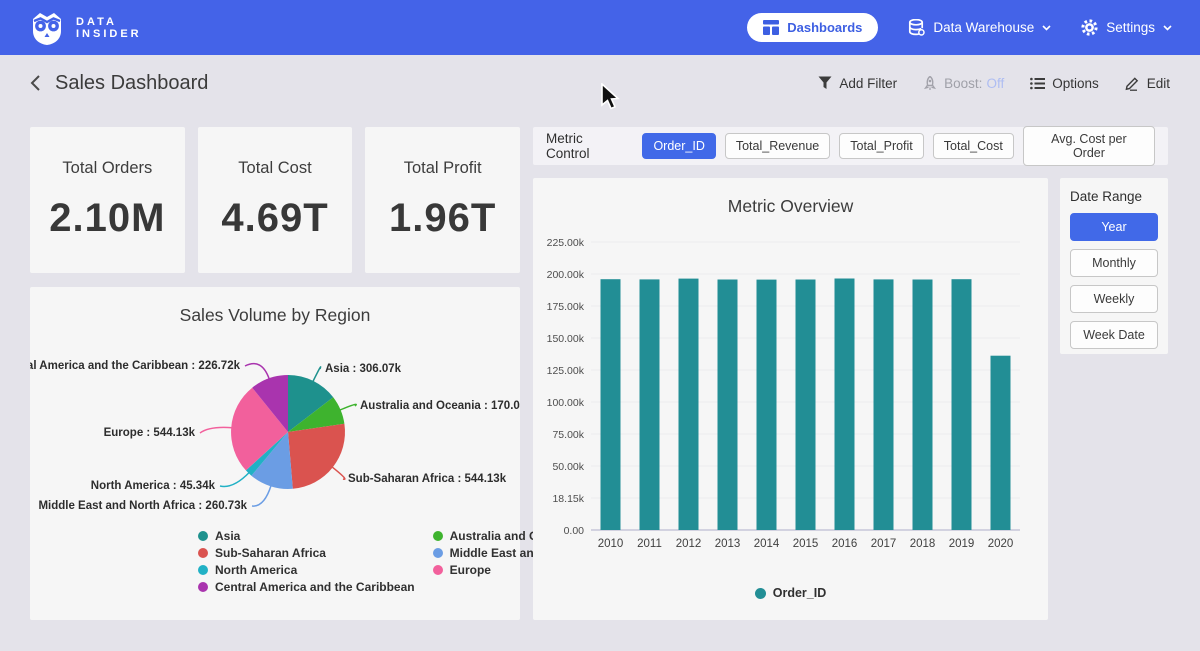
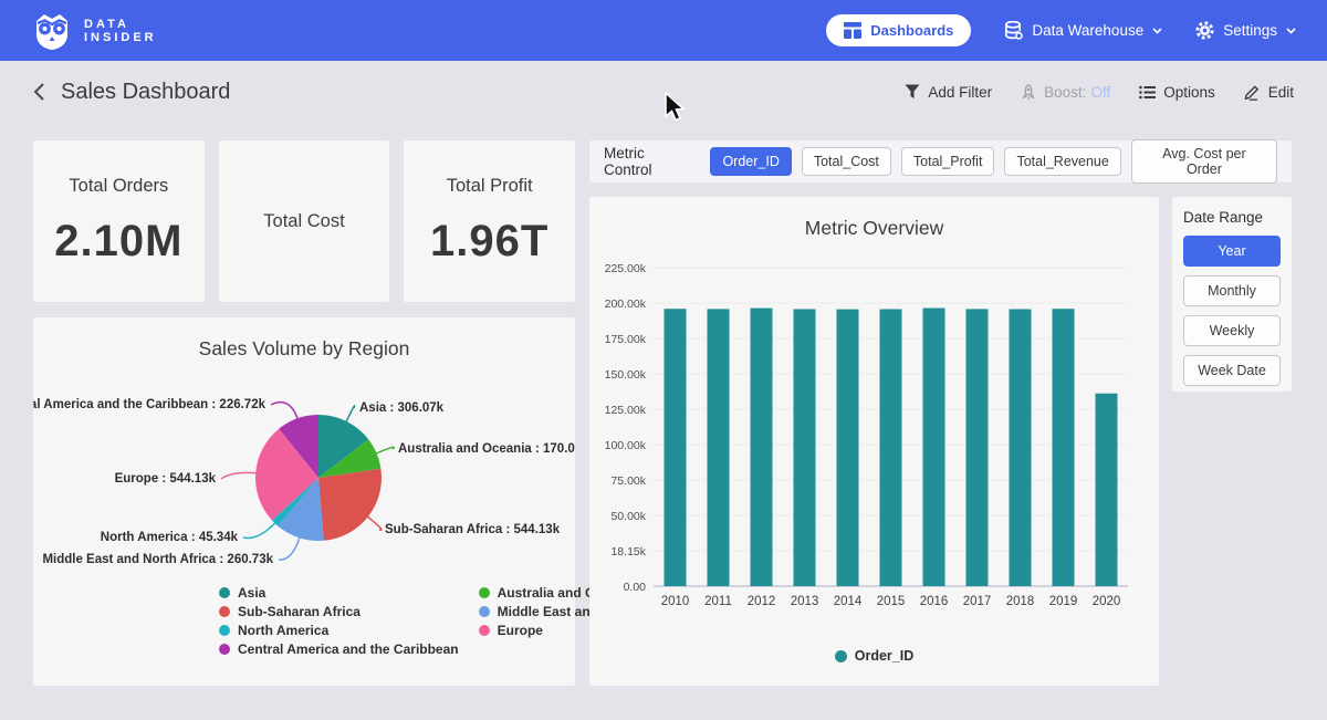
  DATA
  INSIDER
  Dashboards
  Data Warehouse
  Settings
  Sales Dashboard
  Add Filter
  Boost:
  Off
  Options
  Edit
  Total Orders
  2.10M
  Total Cost
- 4.69T
  Total Profit
  1.96T
  Asia : 306.07k
  Australia and Oceania : 170.0
  Sub-Saharan Africa : 544.13k
  Middle East and North Africa : 260.73k
  North America : 45.34k
  Europe : 544.13k
  al America and the Caribbean : 226.72k
  Sales Volume by Region
  Asia
  Sub-Saharan Africa
  North America
  Central America and the Caribbean
  Europe
  Metric Control
  Order_ID
- Total_Revenue
+ Total_Cost
  Total_Profit
- Total_Cost
+ Total_Revenue
  Avg. Cost per Order
  Metric Overview
  0.00
  18.15k
  50.00k
  75.00k
  100.00k
  125.00k
  150.00k
  175.00k
  200.00k
  225.00k
  2010
  2011
  2012
  2013
  2014
  2015
  2016
  2017
  2018
  2019
  2020
  Order_ID
  Date Range
  Year
  Monthly
  Weekly
  Week Date
